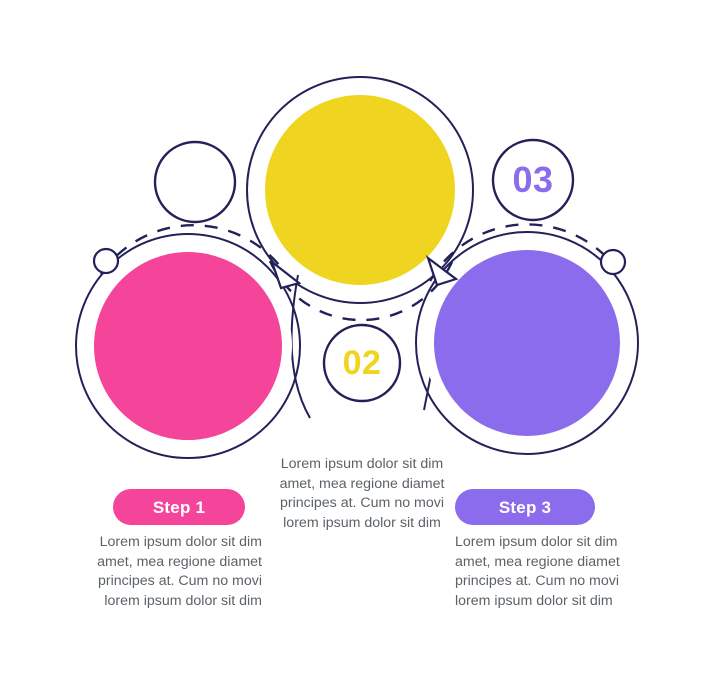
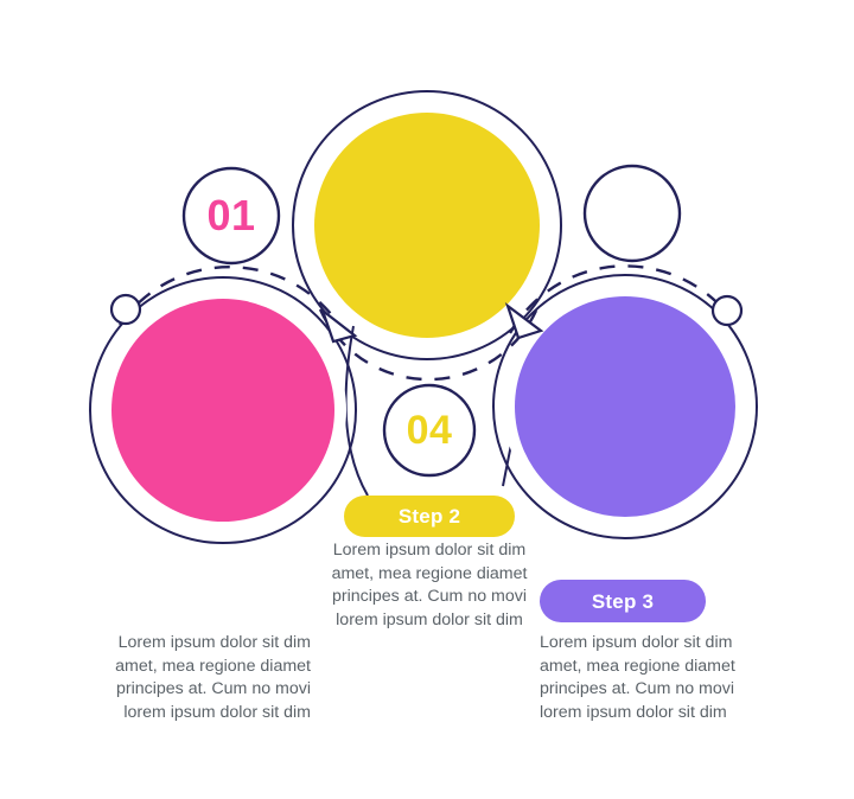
+ 01
- 02
+ 04
- 03
- Step 1
  Lorem ipsum dolor sit dim amet, mea regione diamet principes at. Cum no movi lorem ipsum dolor sit dim
+ Step 2
  Lorem ipsum dolor sit dim amet, mea regione diamet principes at. Cum no movi lorem ipsum dolor sit dim
  Step 3
  Lorem ipsum dolor sit dim amet, mea regione diamet principes at. Cum no movi lorem ipsum dolor sit dim
